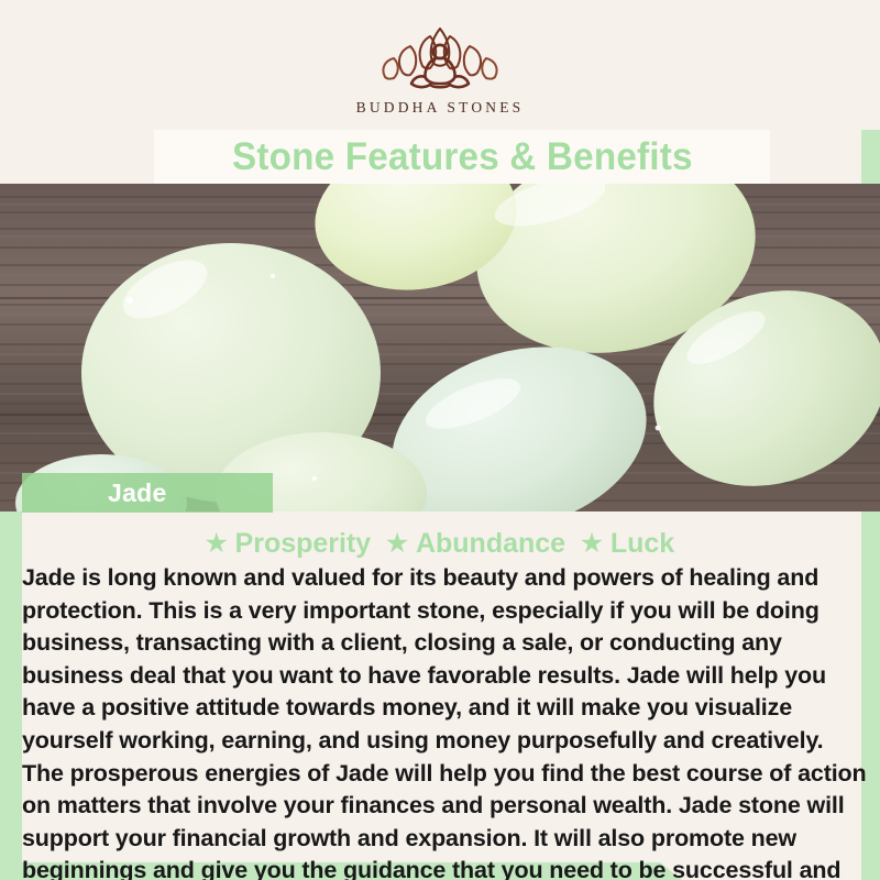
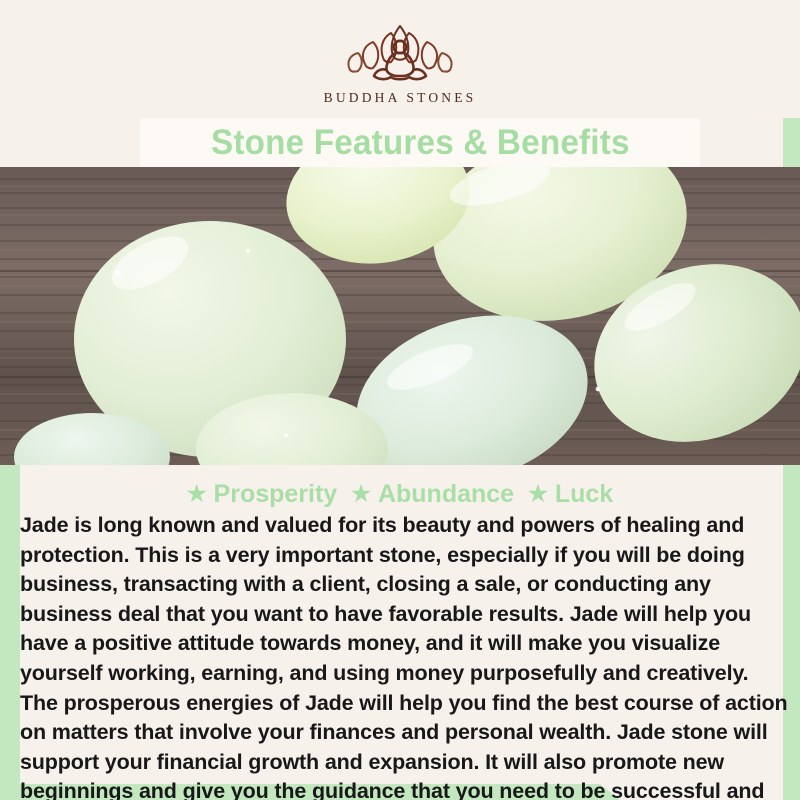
  BUDDHA STONES
  Stone Features & Benefits
- Jade
  ★
  Prosperity
  ★
  Abundance
  ★
  Luck
  Jade is long known and valued for its beauty and powers of healing and protection. This is a very important stone, especially if you will be doing business, transacting with a client, closing a sale, or conducting any business deal that you want to have favorable results. Jade will help you have a positive attitude towards money, and it will make you visualize yourself working, earning, and using money purposefully and creatively. The prosperous energies of Jade will help you find the best course of action on matters that involve your finances and personal wealth. Jade stone will support your financial growth and expansion. It will also promote new beginnings and give you the guidance that you need to be successful and
